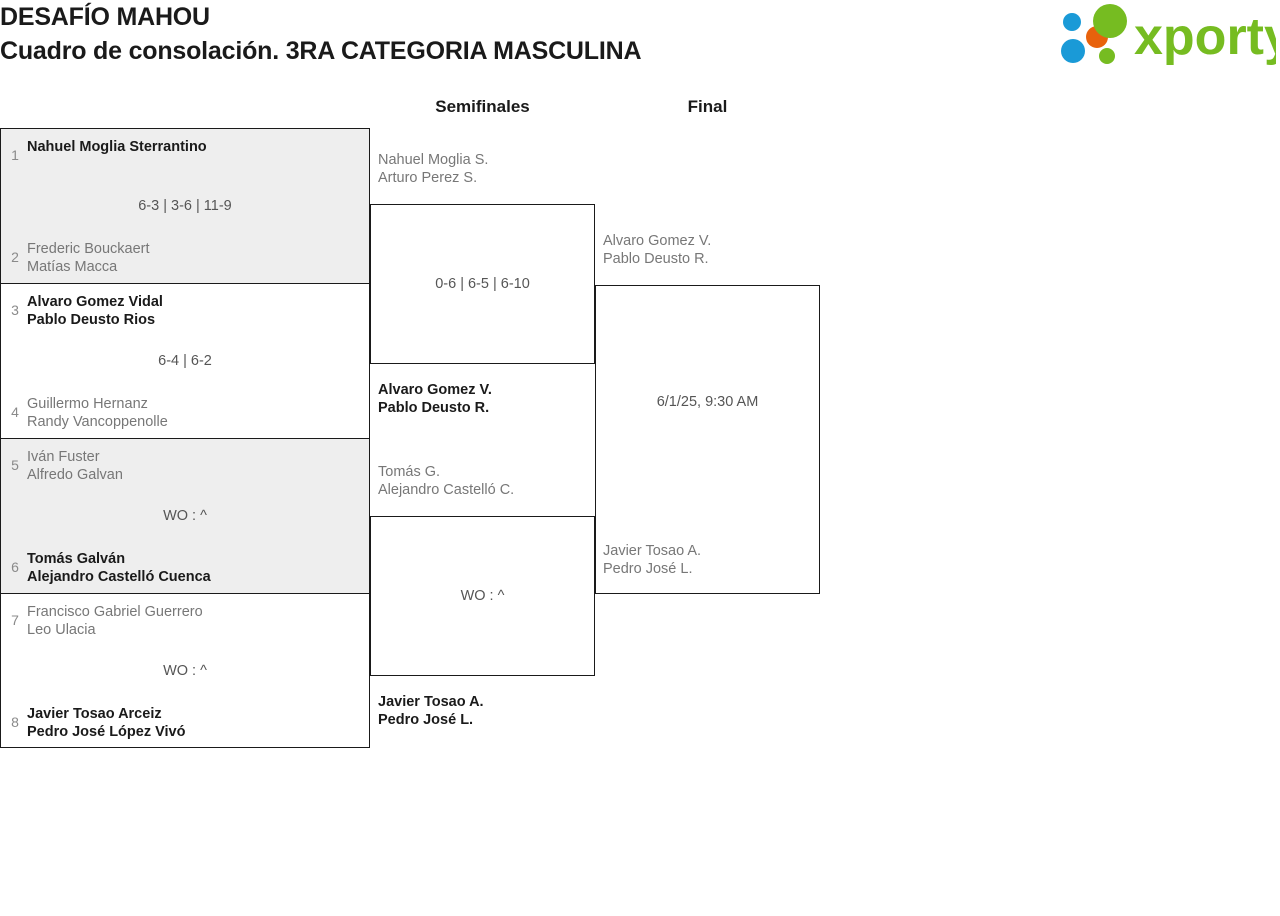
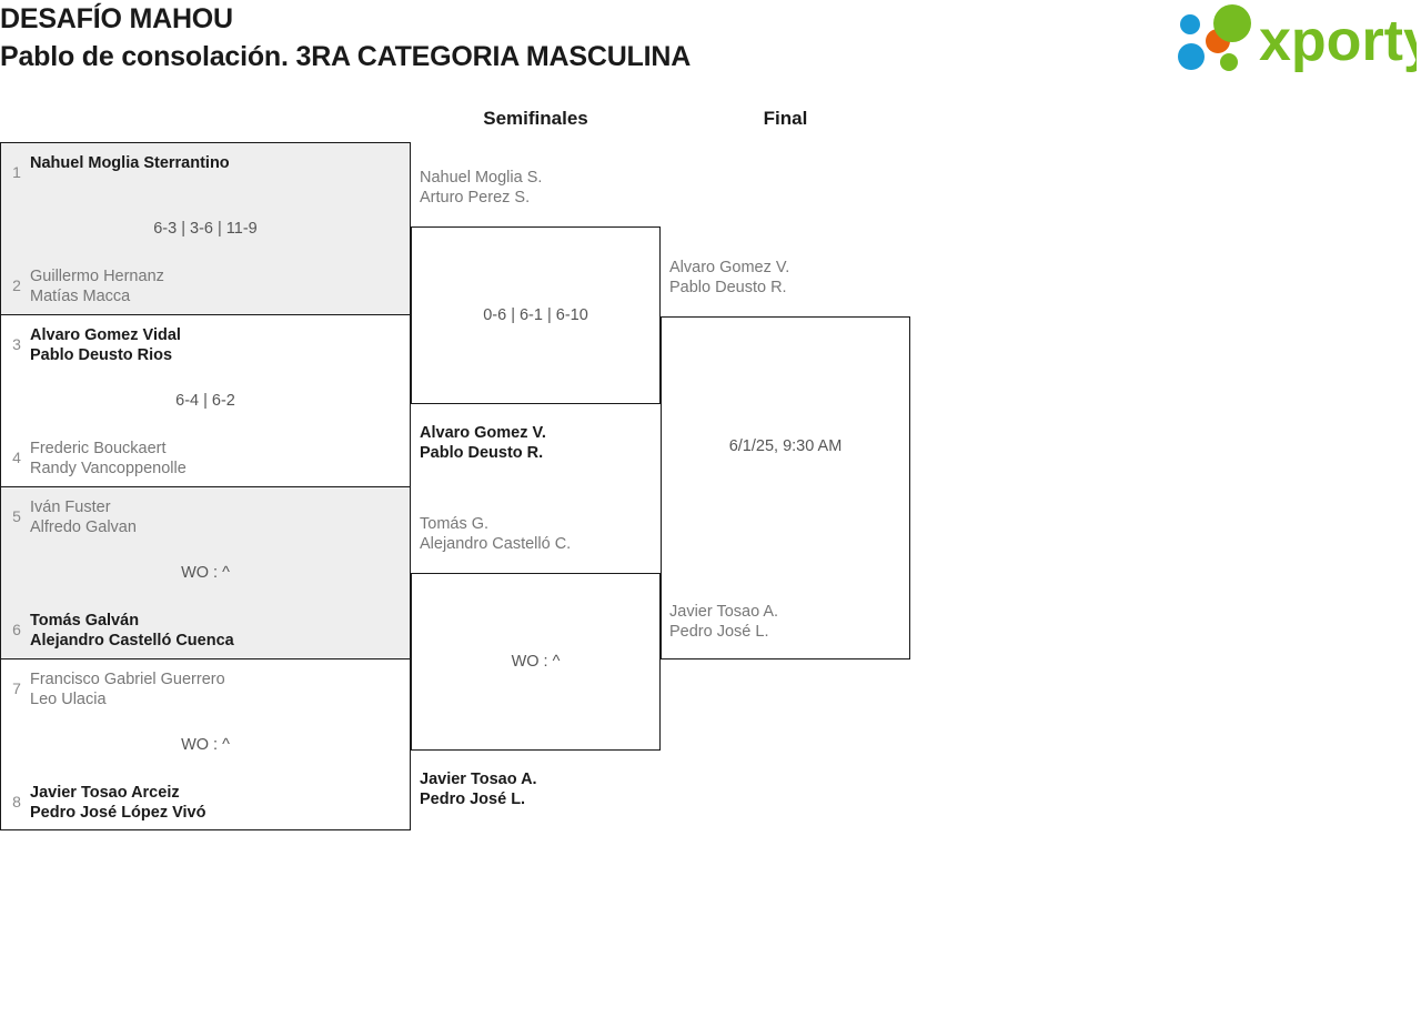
  DESAFÍO MAHOU
- Cuadro de consolación. 3RA CATEGORIA MASCULINA
+ Pablo de consolación. 3RA CATEGORIA MASCULINA
  xport
  Semifinales
  Final
  1
  Nahuel Moglia Sterrantino
  6-3 | 3-6 | 11-9
  2
- Frederic Bouckaert
+ Guillermo Hernanz
  Matías Macca
  3
  Alvaro Gomez Vidal
  Pablo Deusto Rios
  6-4 | 6-2
  4
- Guillermo Hernanz
+ Frederic Bouckaert
  Randy Vancoppenolle
  5
  Iván Fuster
  Alfredo Galvan
  WO : ^
  6
  Tomás Galván
  Alejandro Castelló Cuenca
  7
  Francisco Gabriel Guerrero
  Leo Ulacia
  WO : ^
  8
  Javier Tosao Arceiz
  Pedro José López Vivó
  Nahuel Moglia S.
  Arturo Perez S.
- 0-6 | 6-5 | 6-10
+ 0-6 | 6-1 | 6-10
  Alvaro Gomez V.
  Pablo Deusto R.
  Tomás G.
  Alejandro Castelló C.
  WO : ^
  Javier Tosao A.
  Pedro José L.
  Alvaro Gomez V.
  Pablo Deusto R.
  6/1/25, 9:30 AM
  Javier Tosao A.
  Pedro José L.
